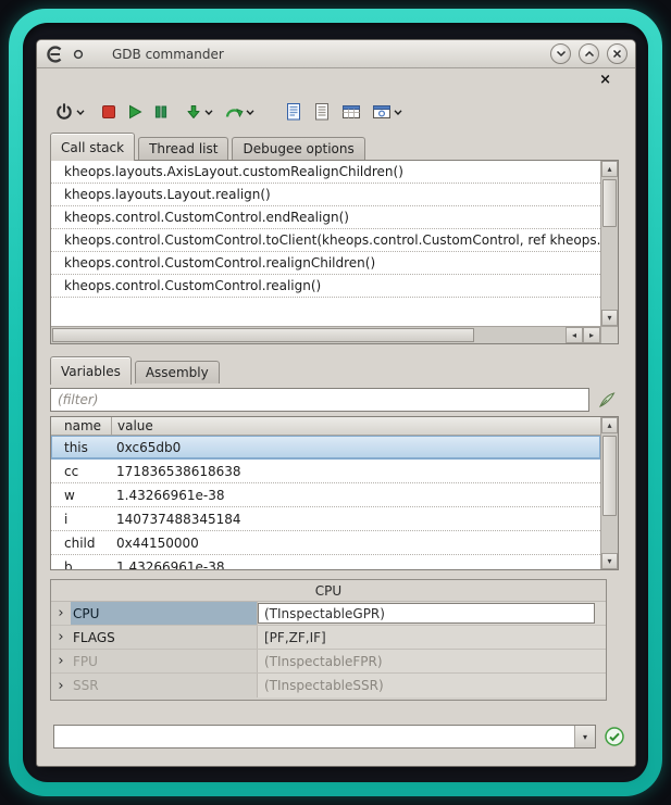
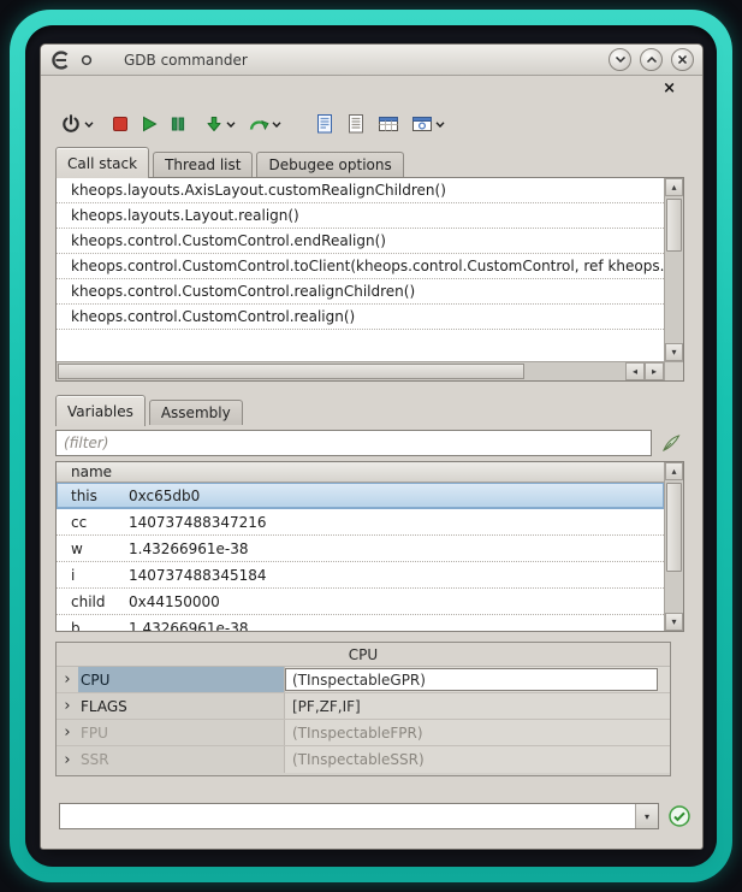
  GDB commander
  ×
  Call stack
  Thread list
  Debugee options
  kheops.layouts.AxisLayout.customRealignChildren()
  kheops.layouts.Layout.realign()
  kheops.control.CustomControl.endRealign()
  kheops.control.CustomControl.toClient(kheops.control.CustomControl, ref kheops.
  kheops.control.CustomControl.realignChildren()
  kheops.control.CustomControl.realign()
  ▴
  ▾
  ◂
  ▸
  Variables
  Assembly
  (filter)
  name
- value
  this
  0xc65db0
  cc
- 171836538618638
+ 140737488347216
  w
  1.43266961e-38
  i
  140737488345184
  child
  0x44150000
  b
  1.43266961e-38
  ▴
  ▾
  CPU
  ›
  CPU
  (TInspectableGPR)
  ›
  FLAGS
  [PF,ZF,IF]
  ›
  FPU
  (TInspectableFPR)
  ›
  SSR
  (TInspectableSSR)
  ▾
